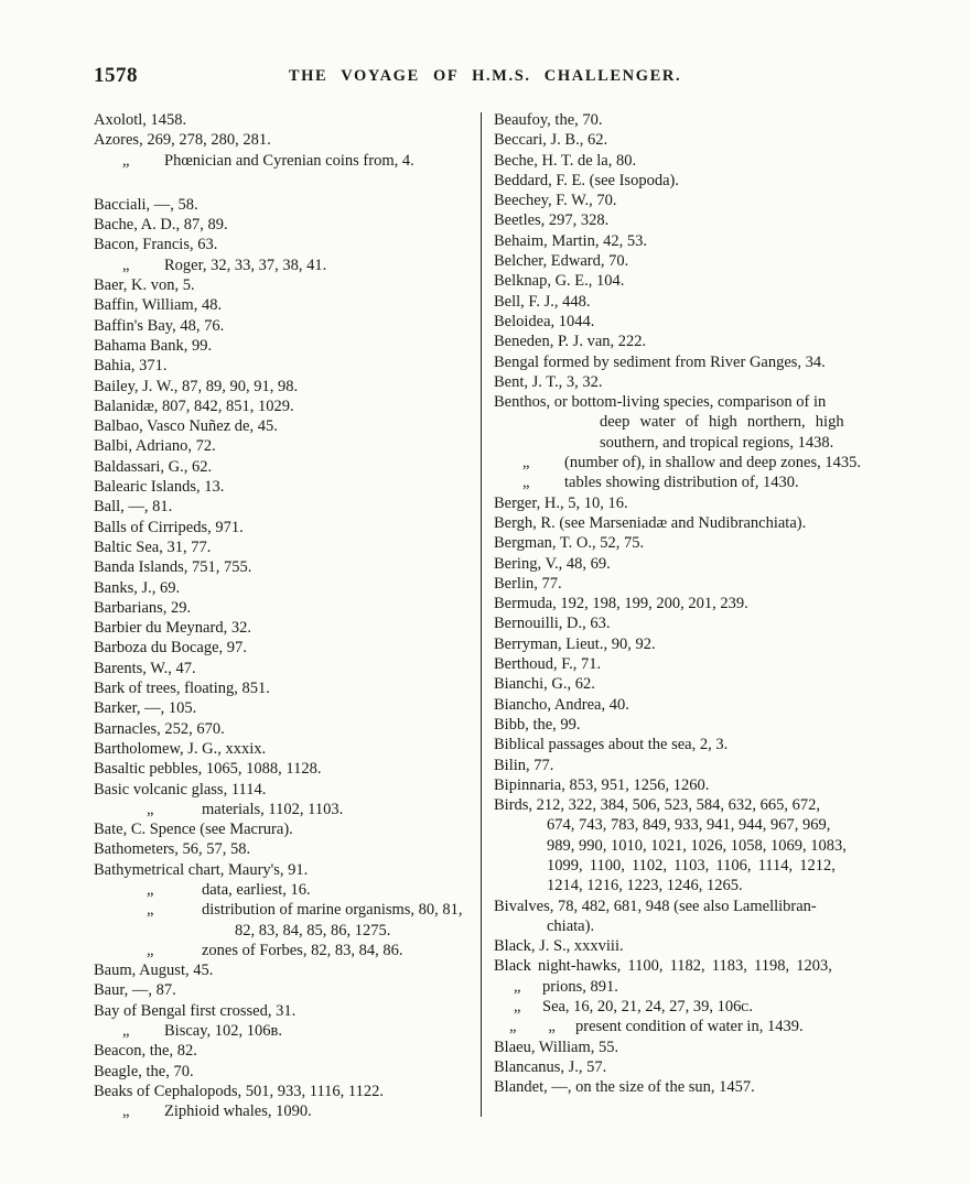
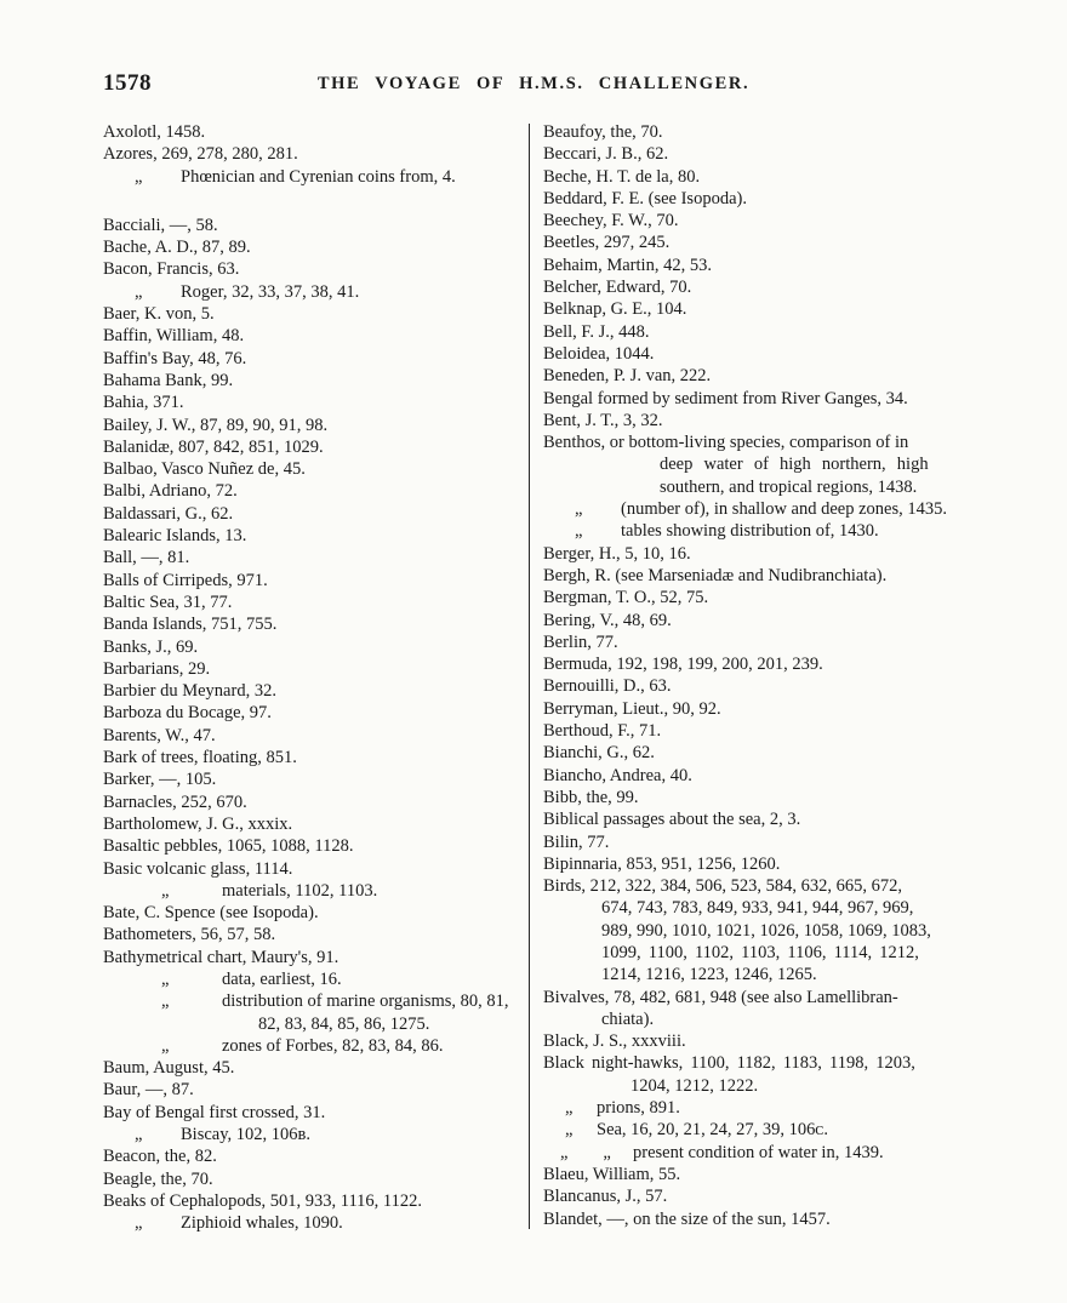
  1578
  THE VOYAGE OF H.M.S. CHALLENGER.
  Axolotl, 1458.
  Azores, 269, 278, 280, 281.
  „
  Phœnician and Cyrenian coins from, 4.
  Bacciali, —, 58.
  Bache, A. D., 87, 89.
  Bacon, Francis, 63.
  „
  Roger, 32, 33, 37, 38, 41.
  Baer, K. von, 5.
  Baffin, William, 48.
  Baffin's Bay, 48, 76.
  Bahama Bank, 99.
  Bahia, 371.
  Bailey, J. W., 87, 89, 90, 91, 98.
  Balanidæ, 807, 842, 851, 1029.
  Balbao, Vasco Nuñez de, 45.
  Balbi, Adriano, 72.
  Baldassari, G., 62.
  Balearic Islands, 13.
  Ball, —, 81.
  Balls of Cirripeds, 971.
  Baltic Sea, 31, 77.
  Banda Islands, 751, 755.
  Banks, J., 69.
  Barbarians, 29.
  Barbier du Meynard, 32.
  Barboza du Bocage, 97.
  Barents, W., 47.
  Bark of trees, floating, 851.
  Barker, —, 105.
  Barnacles, 252, 670.
  Bartholomew, J. G., xxxix.
  Basaltic pebbles, 1065, 1088, 1128.
  Basic volcanic glass, 1114.
  „
  materials, 1102, 1103.
- Bate, C. Spence (see Macrura).
+ Bate, C. Spence (see Isopoda).
  Bathometers, 56, 57, 58.
  Bathymetrical chart, Maury's, 91.
  „
  data, earliest, 16.
  „
  distribution of marine organisms, 80, 81,
  82, 83, 84, 85, 86, 1275.
  „
  zones of Forbes, 82, 83, 84, 86.
  Baum, August, 45.
  Baur, —, 87.
  Bay of Bengal first crossed, 31.
  „
  Biscay, 102, 106ʙ.
  Beacon, the, 82.
  Beagle, the, 70.
  Beaks of Cephalopods, 501, 933, 1116, 1122.
  „
  Ziphioid whales, 1090.
  Beaufoy, the, 70.
  Beccari, J. B., 62.
  Beche, H. T. de la, 80.
  Beddard, F. E. (see Isopoda).
  Beechey, F. W., 70.
- Beetles, 297, 328.
+ Beetles, 297, 245.
  Behaim, Martin, 42, 53.
  Belcher, Edward, 70.
  Belknap, G. E., 104.
  Bell, F. J., 448.
  Beloidea, 1044.
  Beneden, P. J. van, 222.
  Bengal formed by sediment from River Ganges, 34.
  Bent, J. T., 3, 32.
  Benthos, or bottom-living species, comparison of in
  deep water of high northern, high
  southern, and tropical regions, 1438.
  „
  (number of), in shallow and deep zones, 1435.
  „
  tables showing distribution of, 1430.
  Berger, H., 5, 10, 16.
  Bergh, R. (see Marseniadæ and Nudibranchiata).
  Bergman, T. O., 52, 75.
  Bering, V., 48, 69.
  Berlin, 77.
  Bermuda, 192, 198, 199, 200, 201, 239.
  Bernouilli, D., 63.
  Berryman, Lieut., 90, 92.
  Berthoud, F., 71.
  Bianchi, G., 62.
  Biancho, Andrea, 40.
  Bibb, the, 99.
  Biblical passages about the sea, 2, 3.
  Bilin, 77.
  Bipinnaria, 853, 951, 1256, 1260.
  Birds, 212, 322, 384, 506, 523, 584, 632, 665, 672,
  674, 743, 783, 849, 933, 941, 944, 967, 969,
  989, 990, 1010, 1021, 1026, 1058, 1069, 1083,
  1099, 1100, 1102, 1103, 1106, 1114, 1212,
  1214, 1216, 1223, 1246, 1265.
  Bivalves, 78, 482, 681, 948 (see also Lamellibran-
  chiata).
  Black, J. S., xxxviii.
  Black night-hawks, 1100, 1182, 1183, 1198, 1203,
+ 1204, 1212, 1222.
  „
  prions, 891.
  „
  Sea, 16, 20, 21, 24, 27, 39, 106ᴄ.
  „ „
  present condition of water in, 1439.
  Blaeu, William, 55.
  Blancanus, J., 57.
  Blandet, —, on the size of the sun, 1457.
